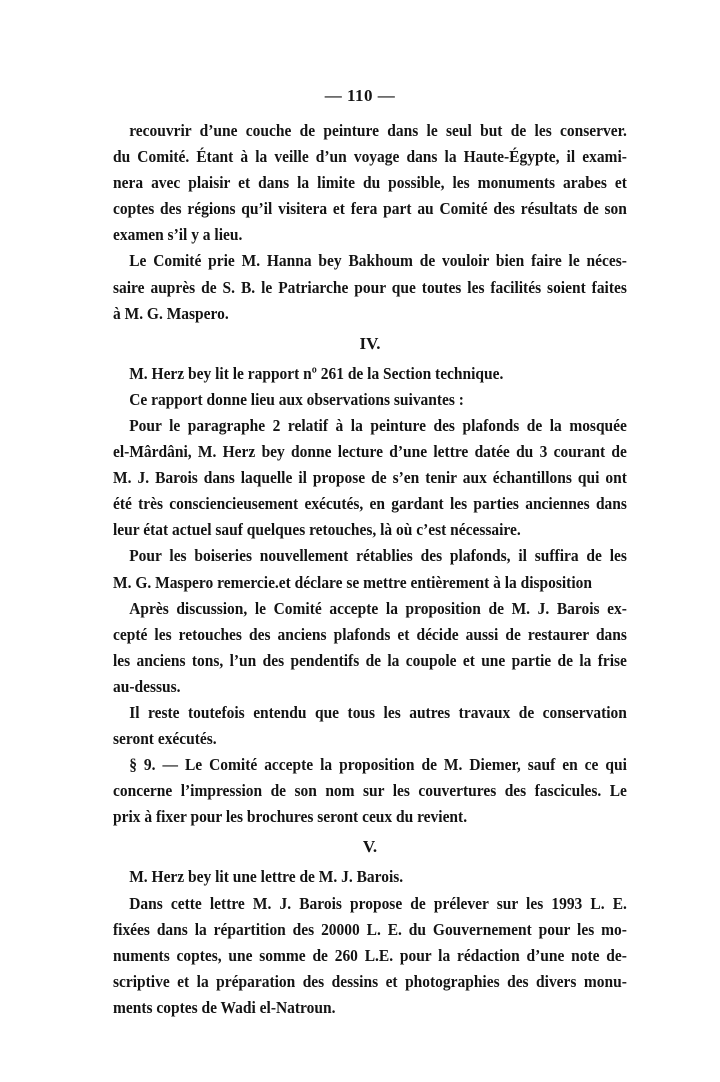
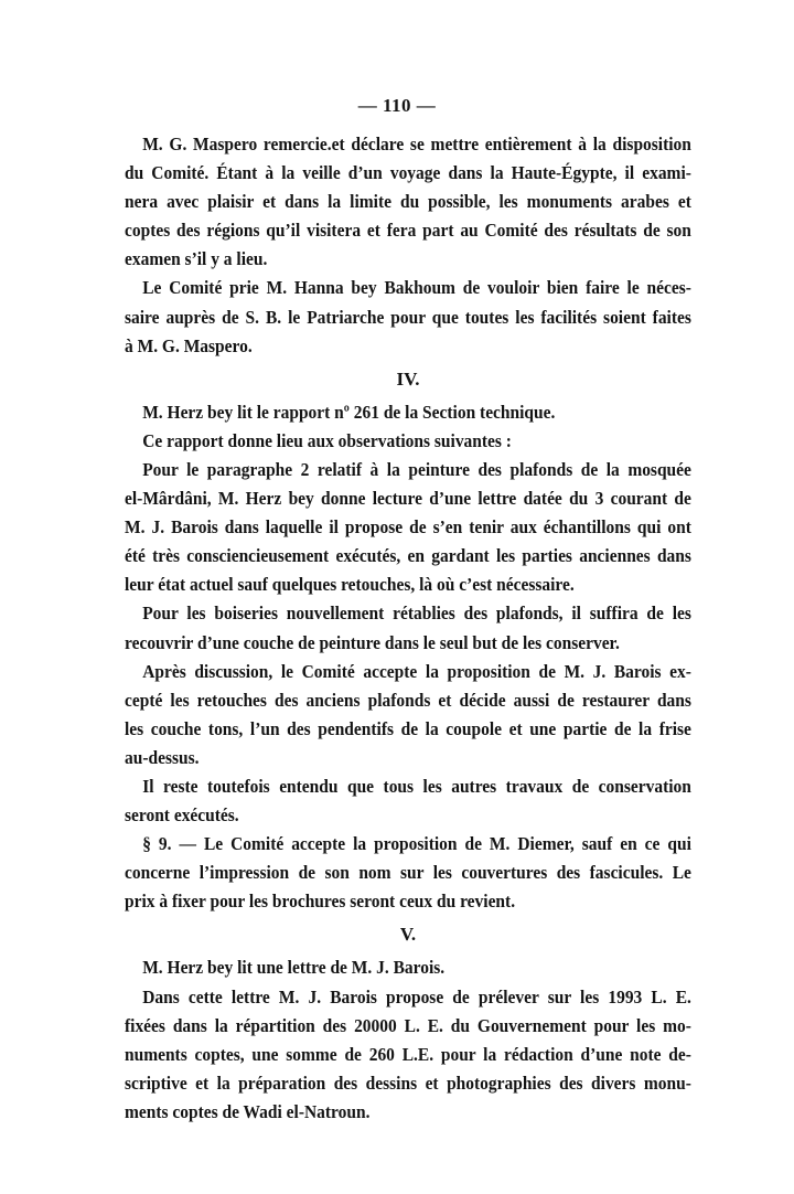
  — 110 —
- recouvrir d’une couche de peinture dans le seul but de les conserver.
+ M. G. Maspero remercie.et déclare se mettre entièrement à la disposition
  du Comité. Étant à la veille d’un voyage dans la Haute-Égypte, il exami-
  nera avec plaisir et dans la limite du possible, les monuments arabes et
  coptes des régions qu’il visitera et fera part au Comité des résultats de son
  examen s’il y a lieu.
  Le Comité prie M. Hanna bey Bakhoum de vouloir bien faire le néces-
  saire auprès de S. B. le Patriarche pour que toutes les facilités soient faites
  à M. G. Maspero.
  IV.
  M. Herz bey lit le rapport nº 261 de la Section technique.
  Ce rapport donne lieu aux observations suivantes :
  Pour le paragraphe 2 relatif à la peinture des plafonds de la mosquée
  el-Mârdâni, M. Herz bey donne lecture d’une lettre datée du 3 courant de
  M. J. Barois dans laquelle il propose de s’en tenir aux échantillons qui ont
  été très consciencieusement exécutés, en gardant les parties anciennes dans
  leur état actuel sauf quelques retouches, là où c’est nécessaire.
  Pour les boiseries nouvellement rétablies des plafonds, il suffira de les
- M. G. Maspero remercie.et déclare se mettre entièrement à la disposition
+ recouvrir d’une couche de peinture dans le seul but de les conserver.
  Après discussion, le Comité accepte la proposition de M. J. Barois ex-
  cepté les retouches des anciens plafonds et décide aussi de restaurer dans
- les anciens tons, l’un des pendentifs de la coupole et une partie de la frise
+ les couche tons, l’un des pendentifs de la coupole et une partie de la frise
  au-dessus.
  Il reste toutefois entendu que tous les autres travaux de conservation
  seront exécutés.
  § 9. — Le Comité accepte la proposition de M. Diemer, sauf en ce qui
  concerne l’impression de son nom sur les couvertures des fascicules. Le
  prix à fixer pour les brochures seront ceux du revient.
  V.
  M. Herz bey lit une lettre de M. J. Barois.
  Dans cette lettre M. J. Barois propose de prélever sur les 1993 L. E.
  fixées dans la répartition des 20000 L. E. du Gouvernement pour les mo-
  numents coptes, une somme de 260 L.E. pour la rédaction d’une note de-
  scriptive et la préparation des dessins et photographies des divers monu-
  ments coptes de Wadi el-Natroun.
